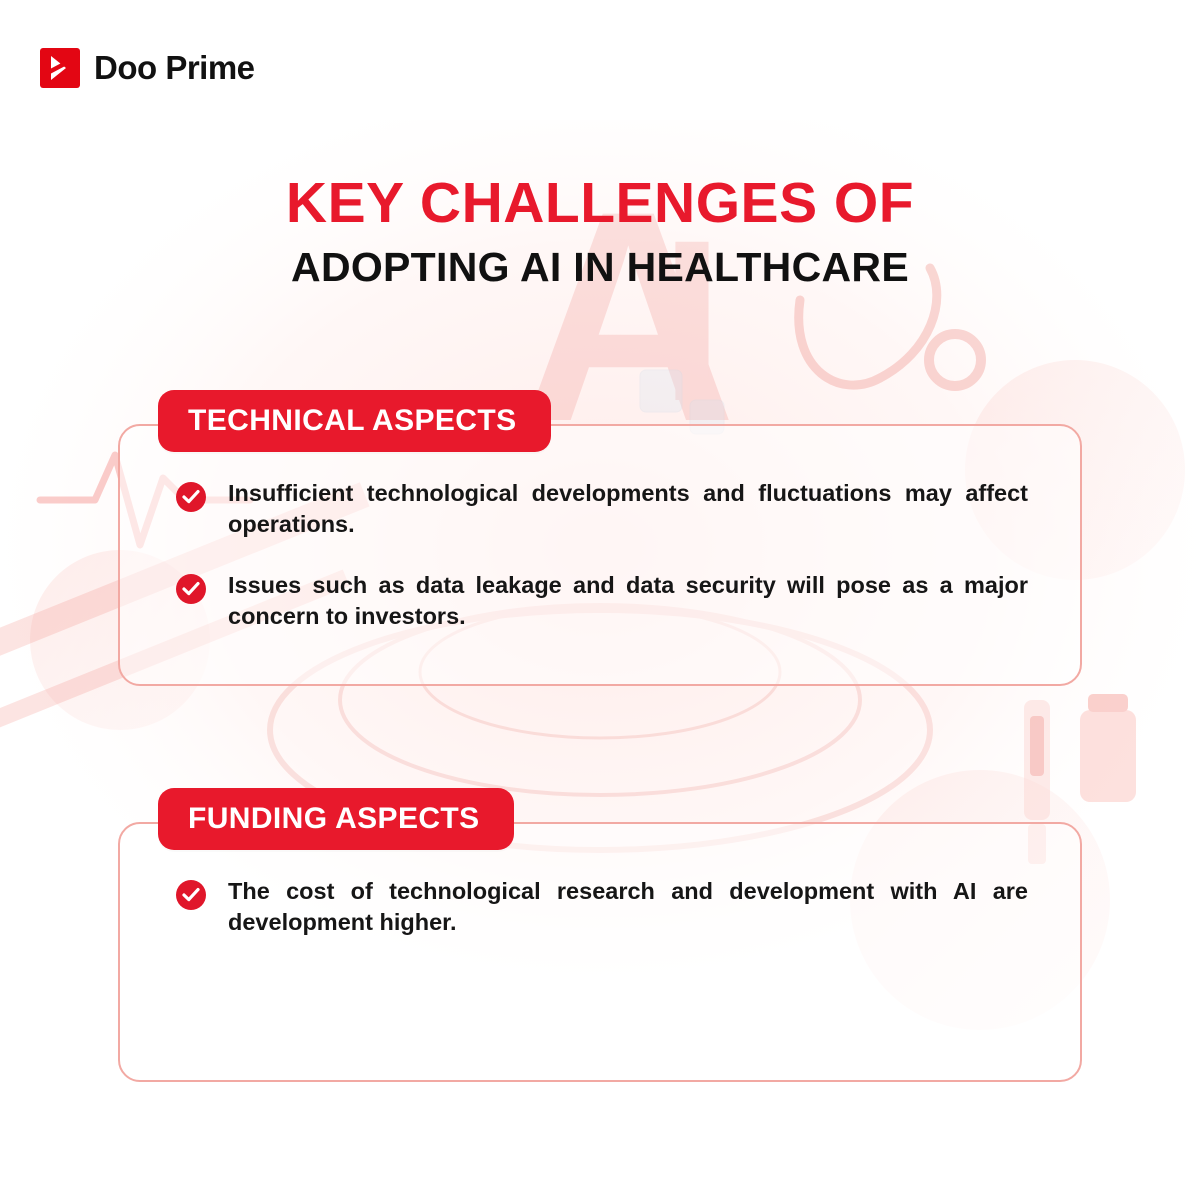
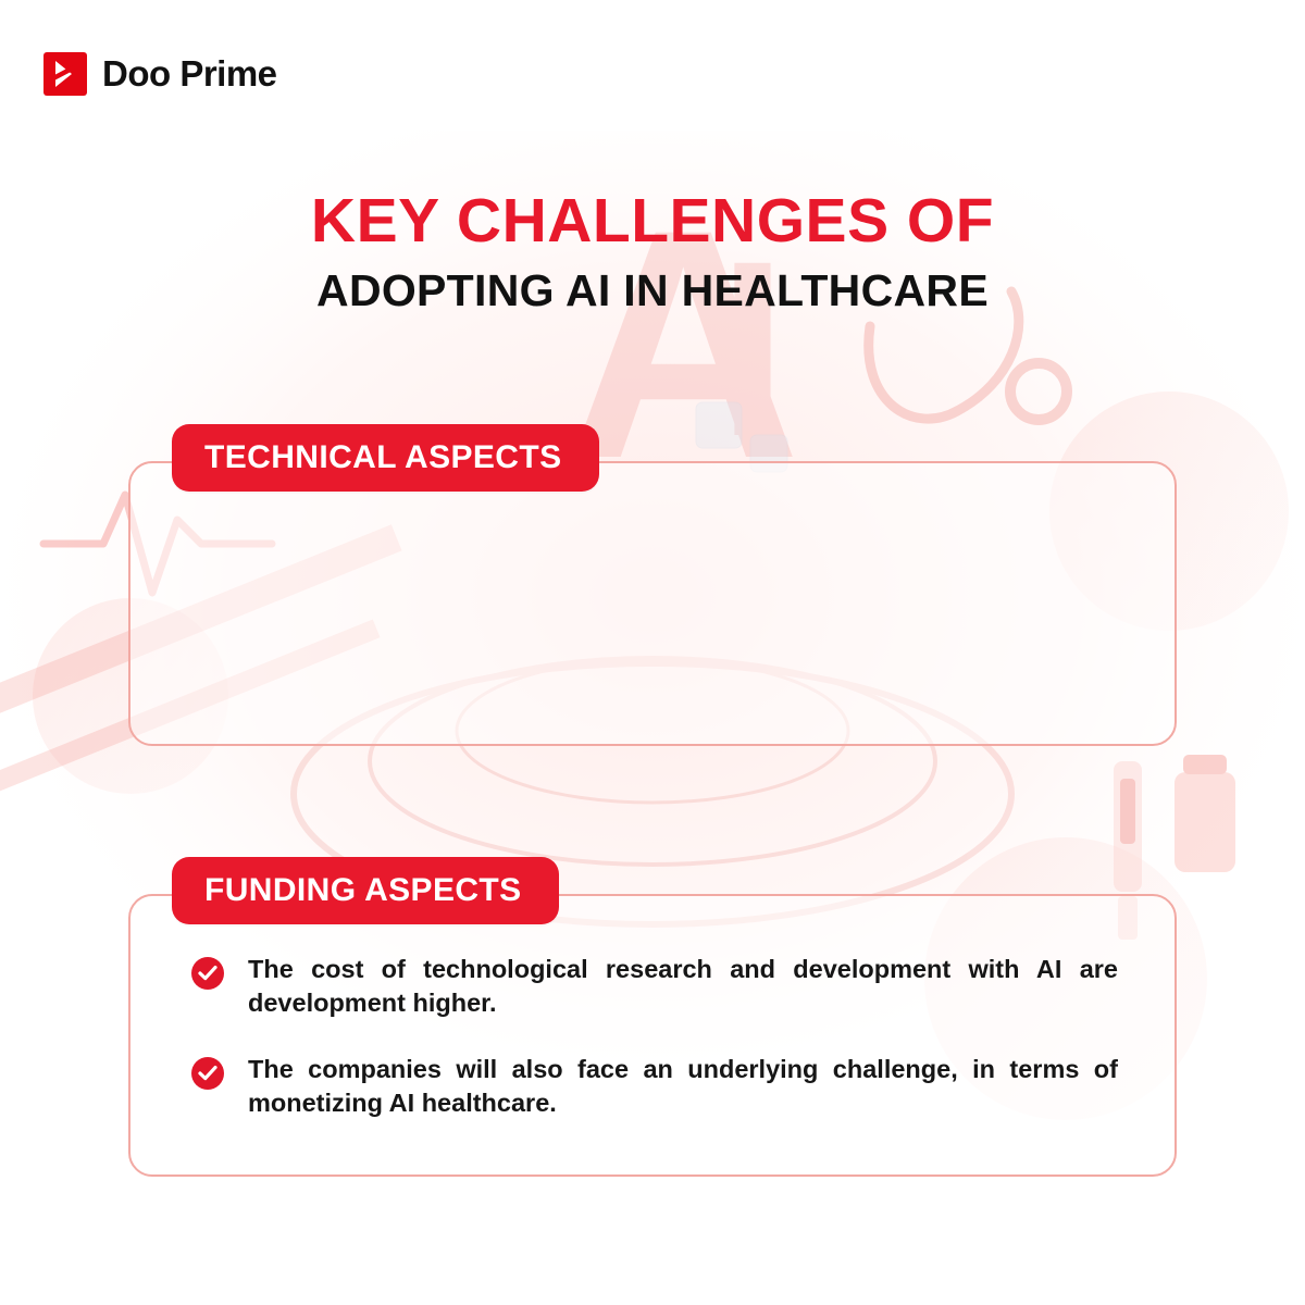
  A
  I
  Doo Prime
  KEY CHALLENGES OF
  ADOPTING AI IN HEALTHCARE
  TECHNICAL ASPECTS
- Insufficient technological developments and fluctuations may affect operations.
- Issues such as data leakage and data security will pose as a major concern to investors.
  FUNDING ASPECTS
  The cost of technological research and development with AI are development higher.
+ The companies will also face an underlying challenge, in terms of monetizing AI healthcare.
